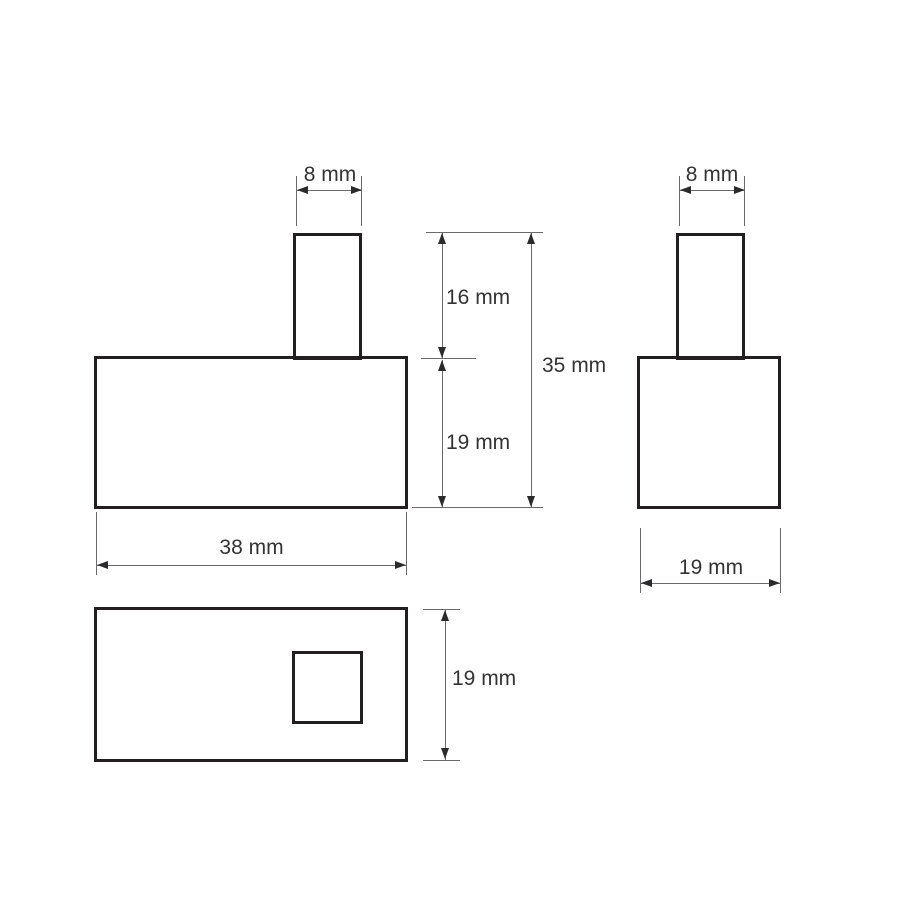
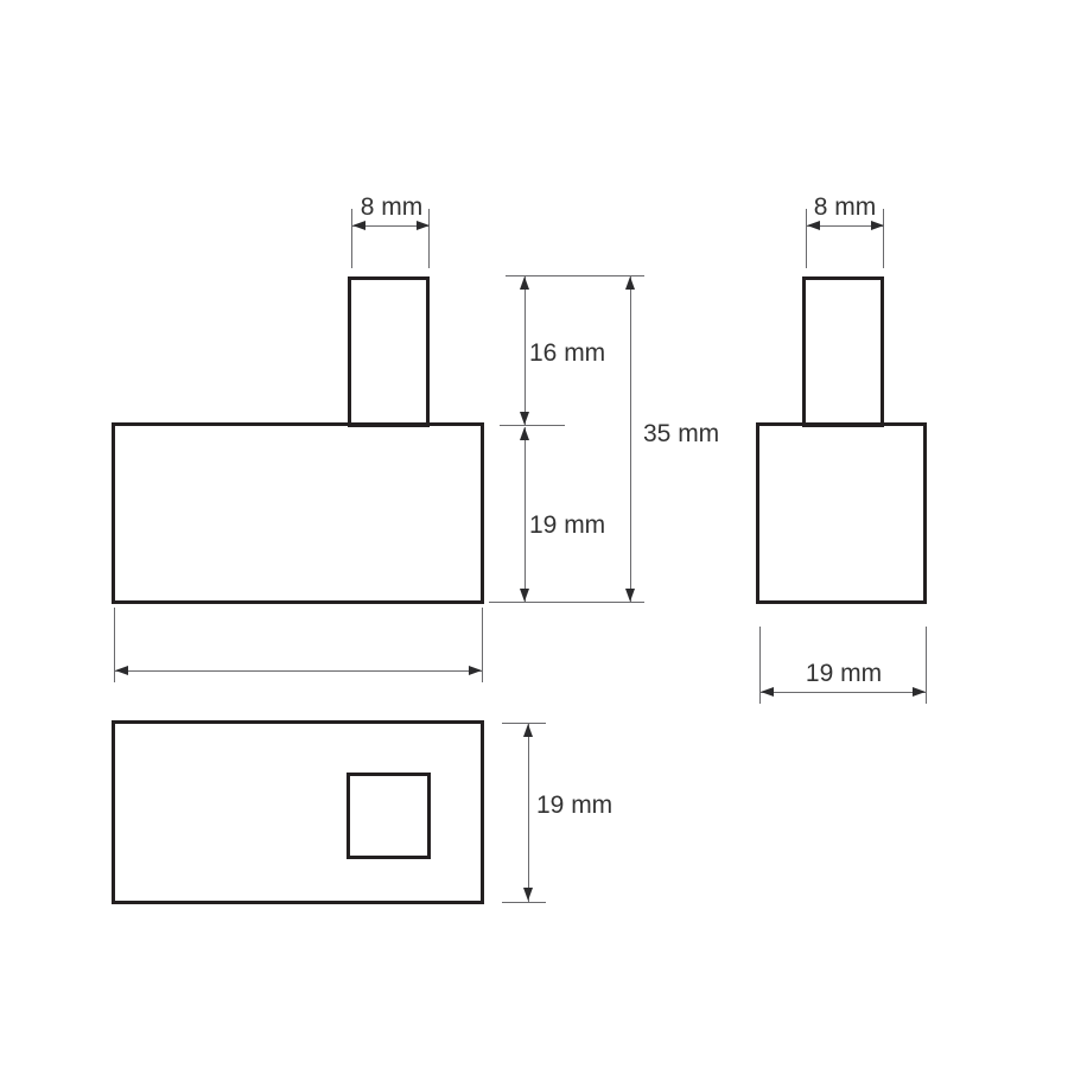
  8 mm
  16 mm
  19 mm
  35 mm
- 38 mm
  8 mm
  19 mm
  19 mm
